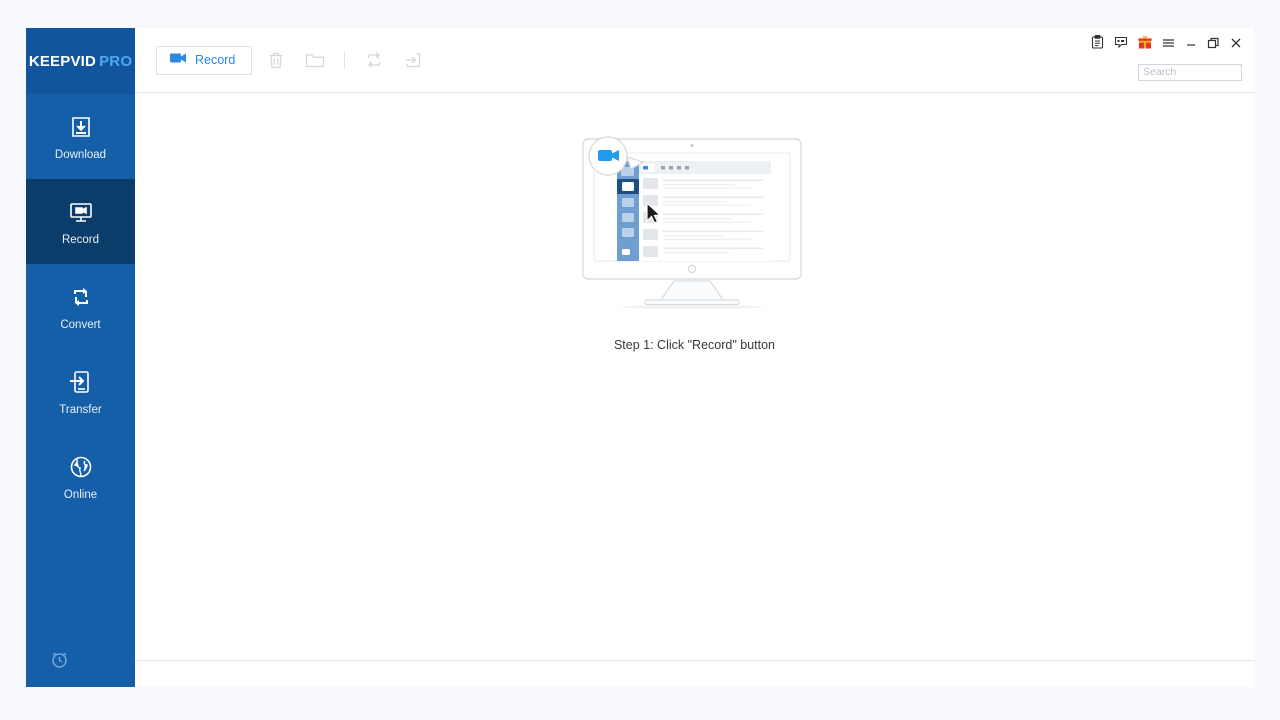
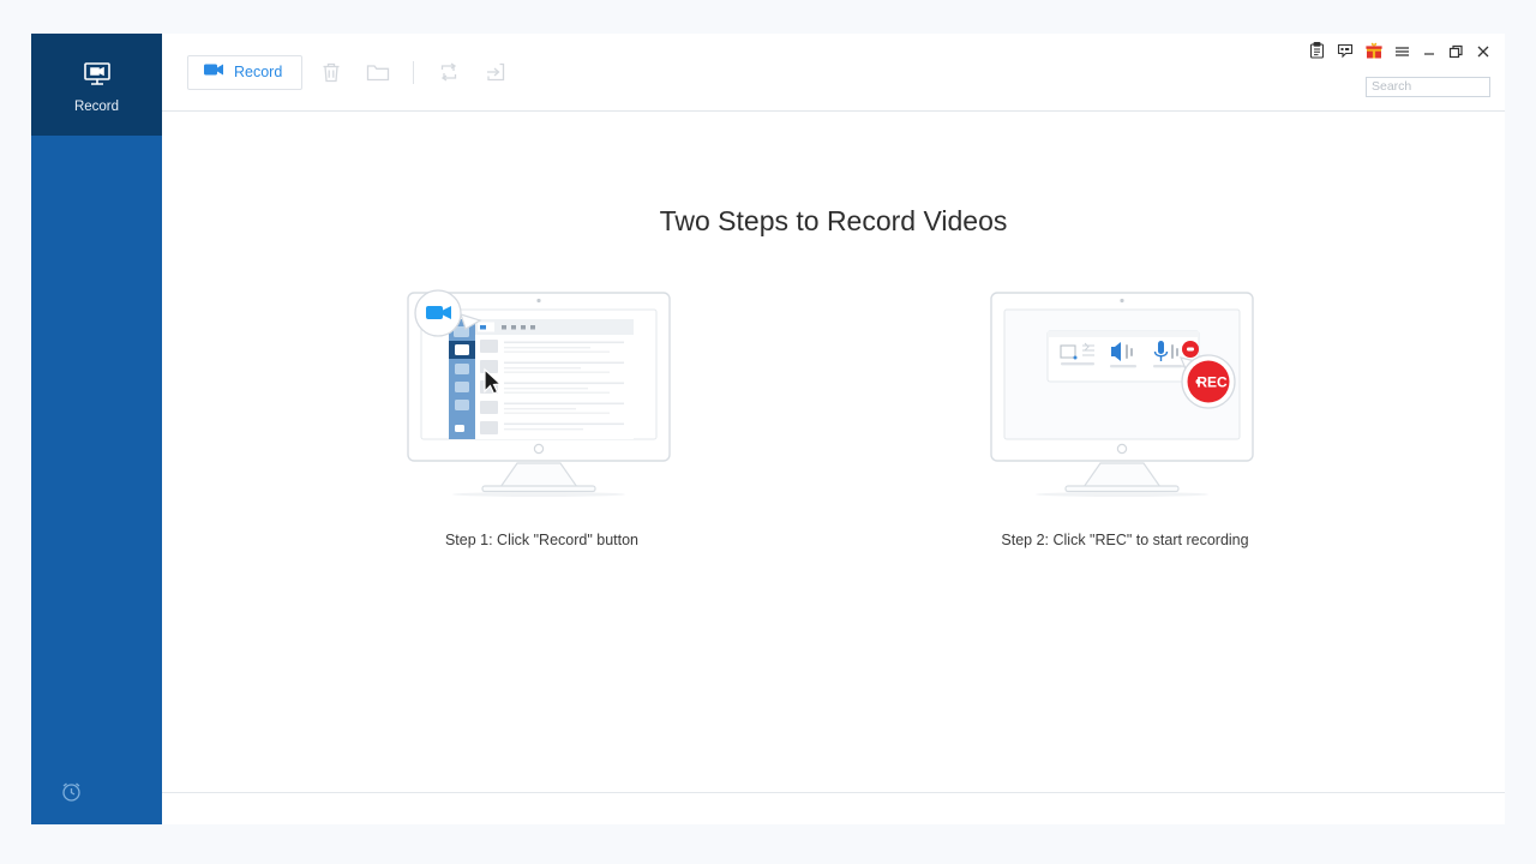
- KEEPVID PRO
- Download
  Record
- Convert
- Transfer
- Online
  Search
  Record
+ Two Steps to Record Videos
  Step 1: Click "Record" button
+ REC
+ Step 2: Click "REC" to start recording
